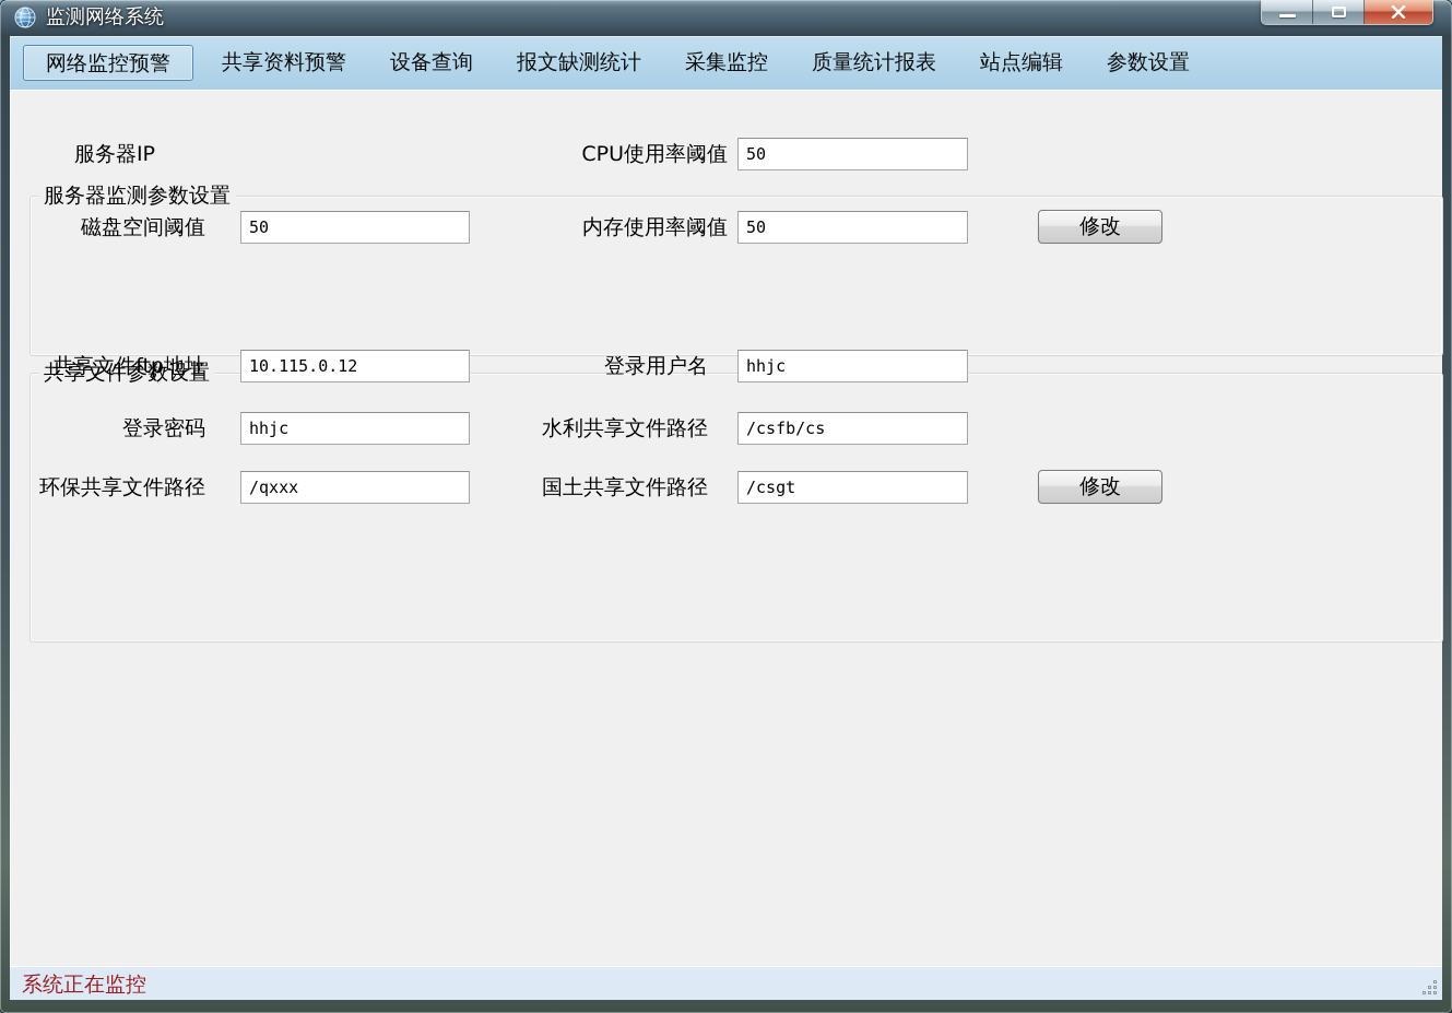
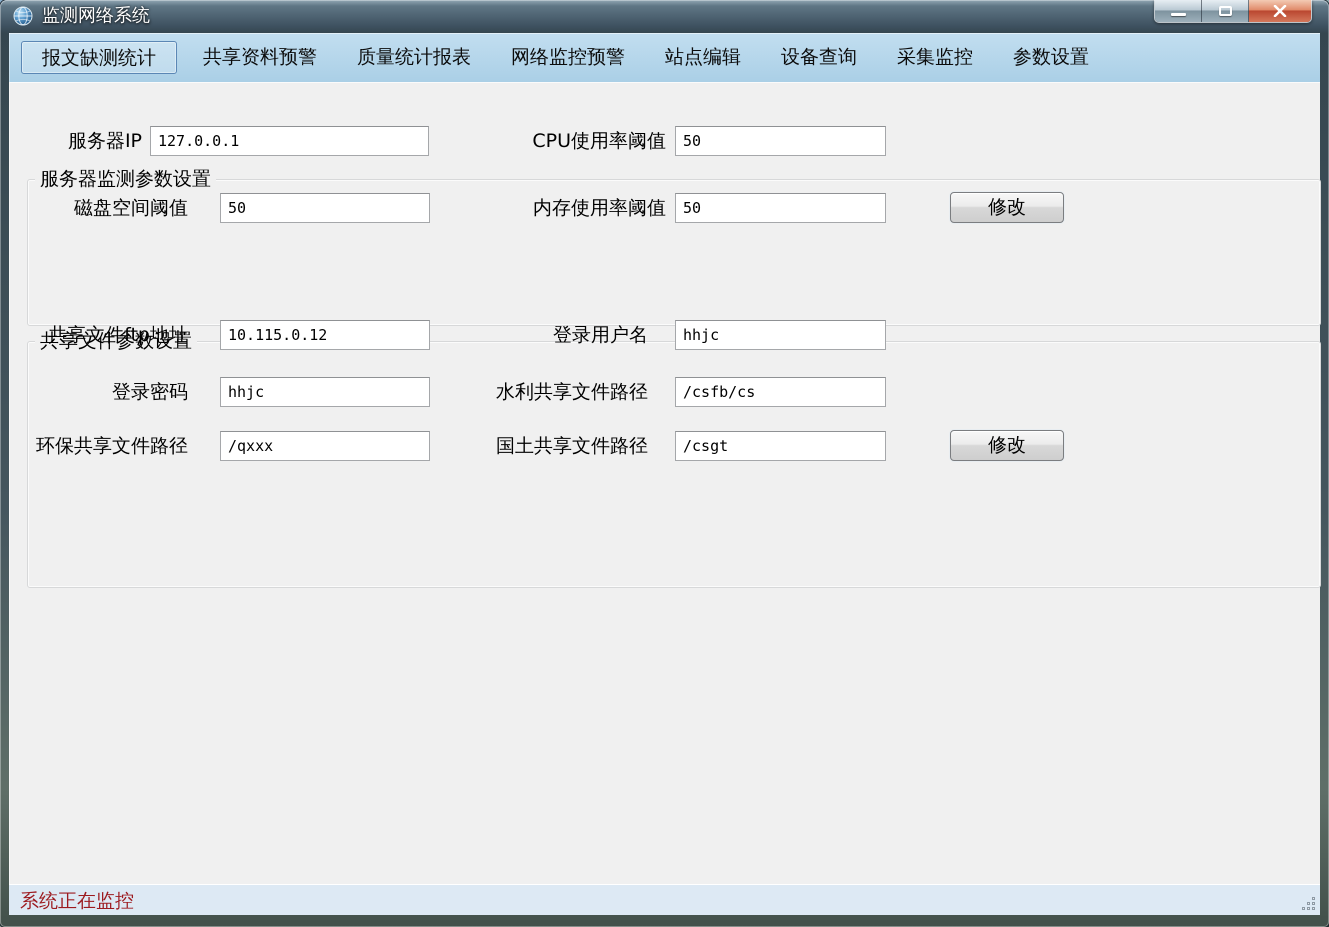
  监测网络系统
- 网络监控预警
+ 报文缺测统计
  共享资料预警
- 设备查询
+ 质量统计报表
- 报文缺测统计
+ 网络监控预警
- 采集监控
+ 站点编辑
- 质量统计报表
+ 设备查询
- 站点编辑
+ 采集监控
  参数设置
  服务器监测参数设置
  共享文件参数设置
  服务器IP
+ 127.0.0.1
  CPU使用率阈值
  50
  磁盘空间阈值
  50
  内存使用率阈值
  50
  修改
  共享文件ftp地址
  10.115.0.12
  登录用户名
  hhjc
  登录密码
  hhjc
  水利共享文件路径
  /csfb/cs
  环保共享文件路径
  /qxxx
  国土共享文件路径
  /csgt
  修改
  系统正在监控
